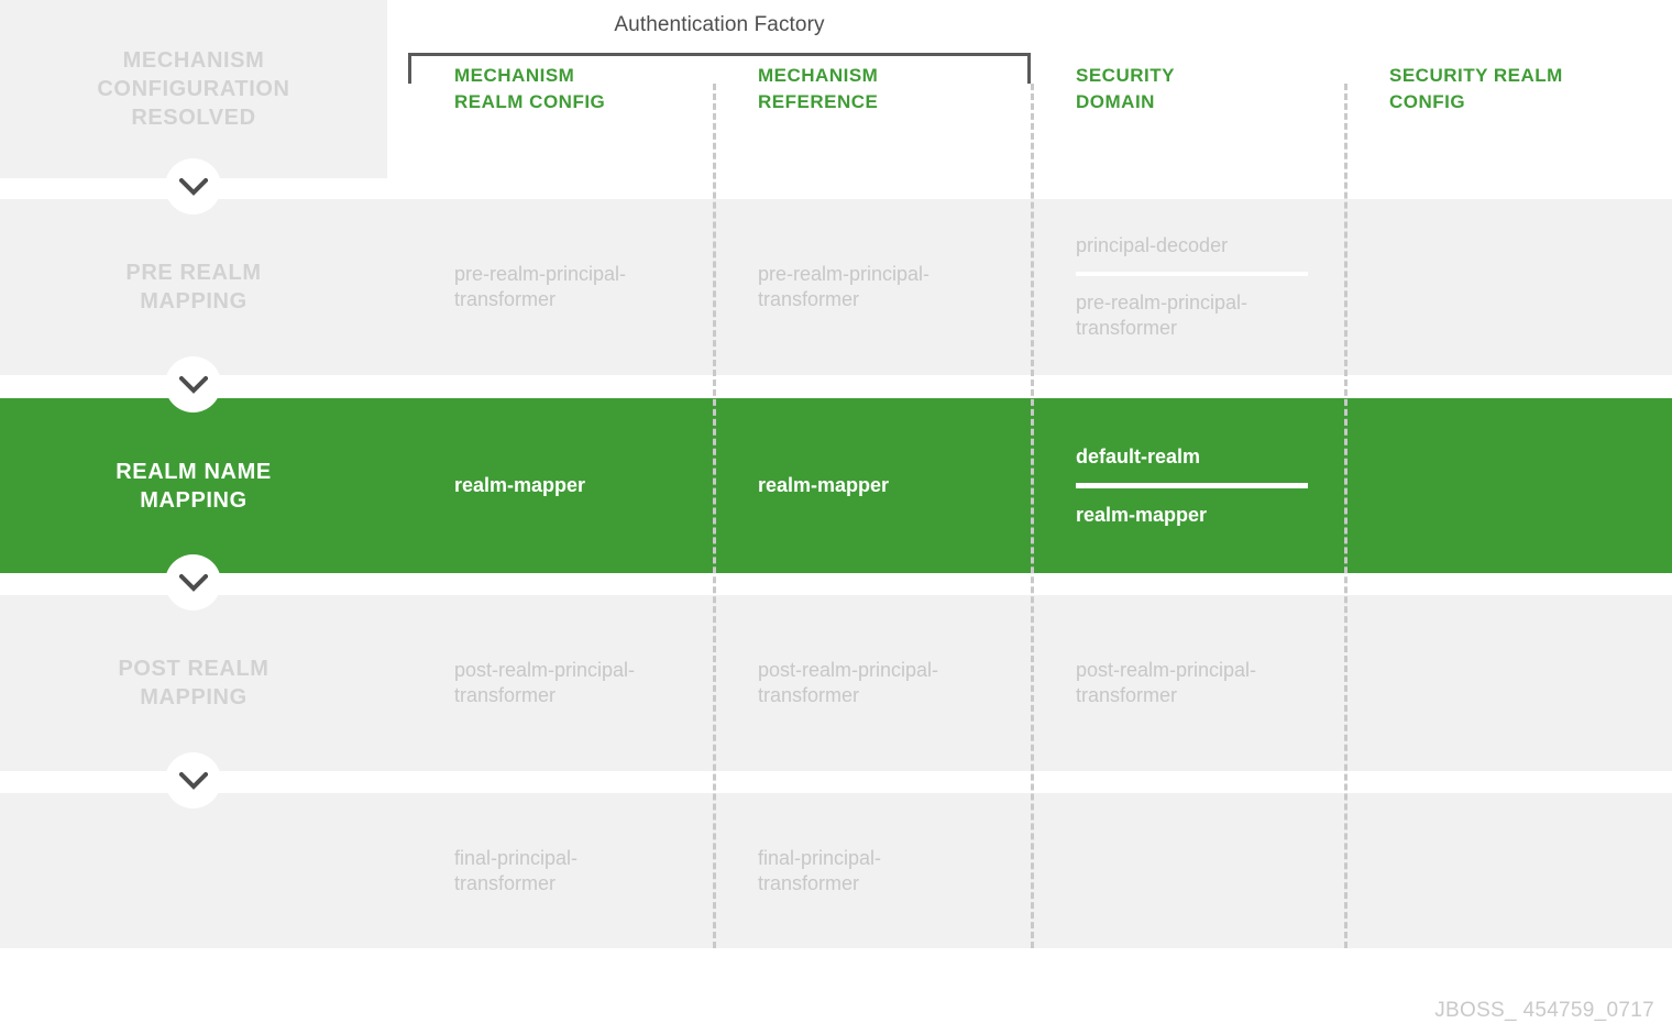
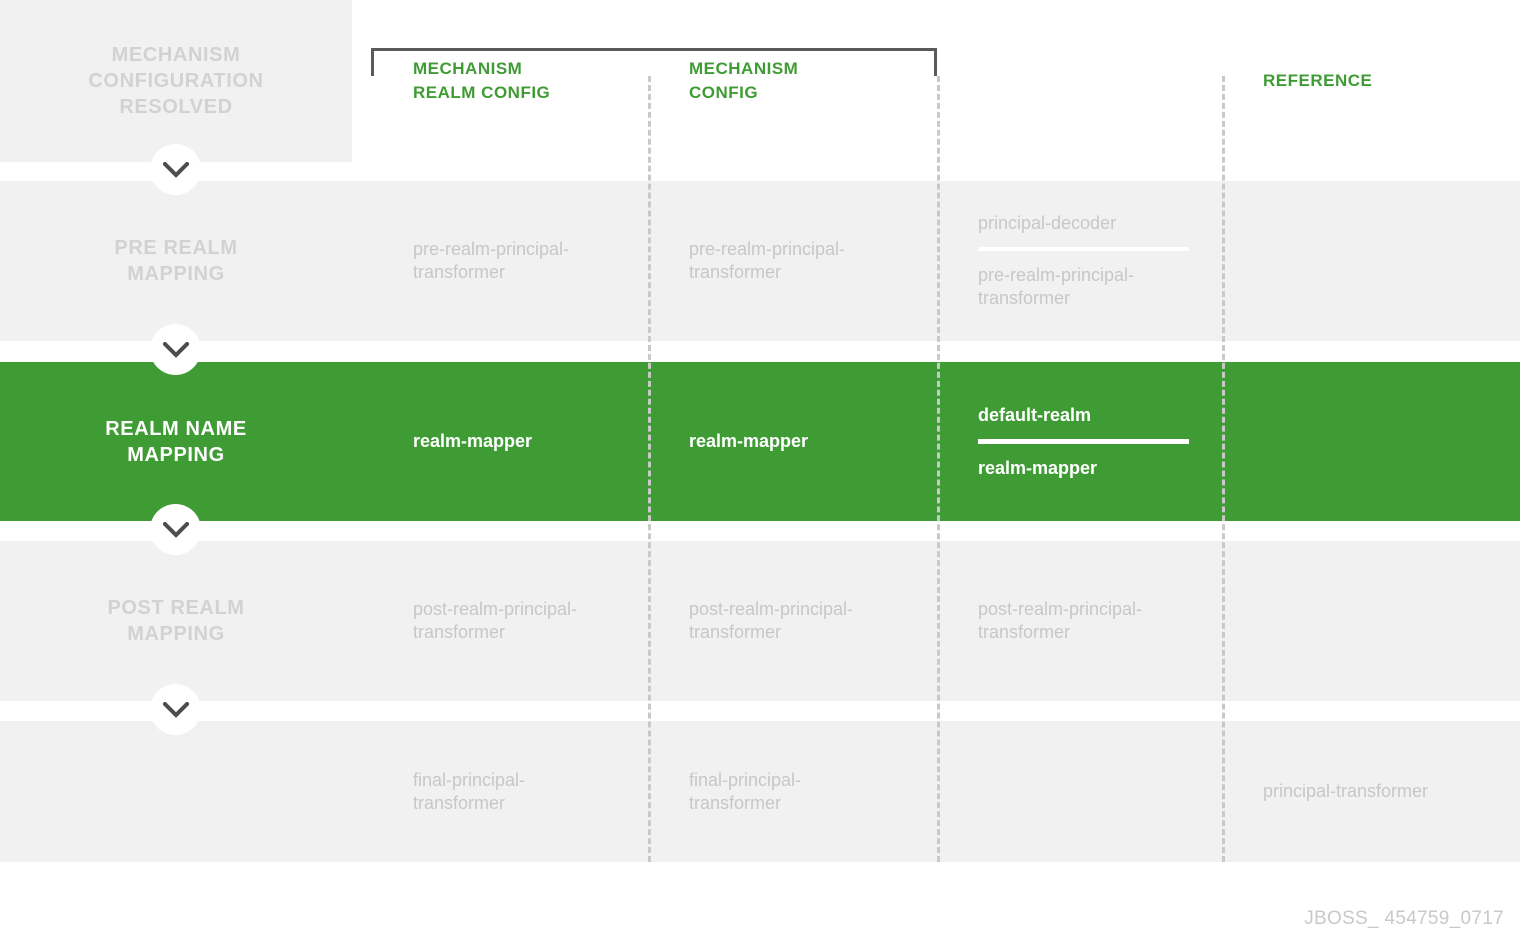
- Authentication Factory
  MECHANISM
  CONFIGURATION
  RESOLVED
  MECHANISM
  REALM CONFIG
  MECHANISM
- REFERENCE
+ CONFIG
- SECURITY
- DOMAIN
- SECURITY REALM
- CONFIG
+ REFERENCE
  PRE REALM
  MAPPING
  pre-realm-principal-transformer
  pre-realm-principal-transformer
  principal-decoder
  pre-realm-principal-transformer
  REALM NAME
  MAPPING
  realm-mapper
  realm-mapper
  default-realm
  realm-mapper
  POST REALM
  MAPPING
  post-realm-principal-transformer
  post-realm-principal-transformer
  post-realm-principal-transformer
  final-principal-transformer
  final-principal-transformer
+ principal-transformer
  JBOSS_ 454759_0717
